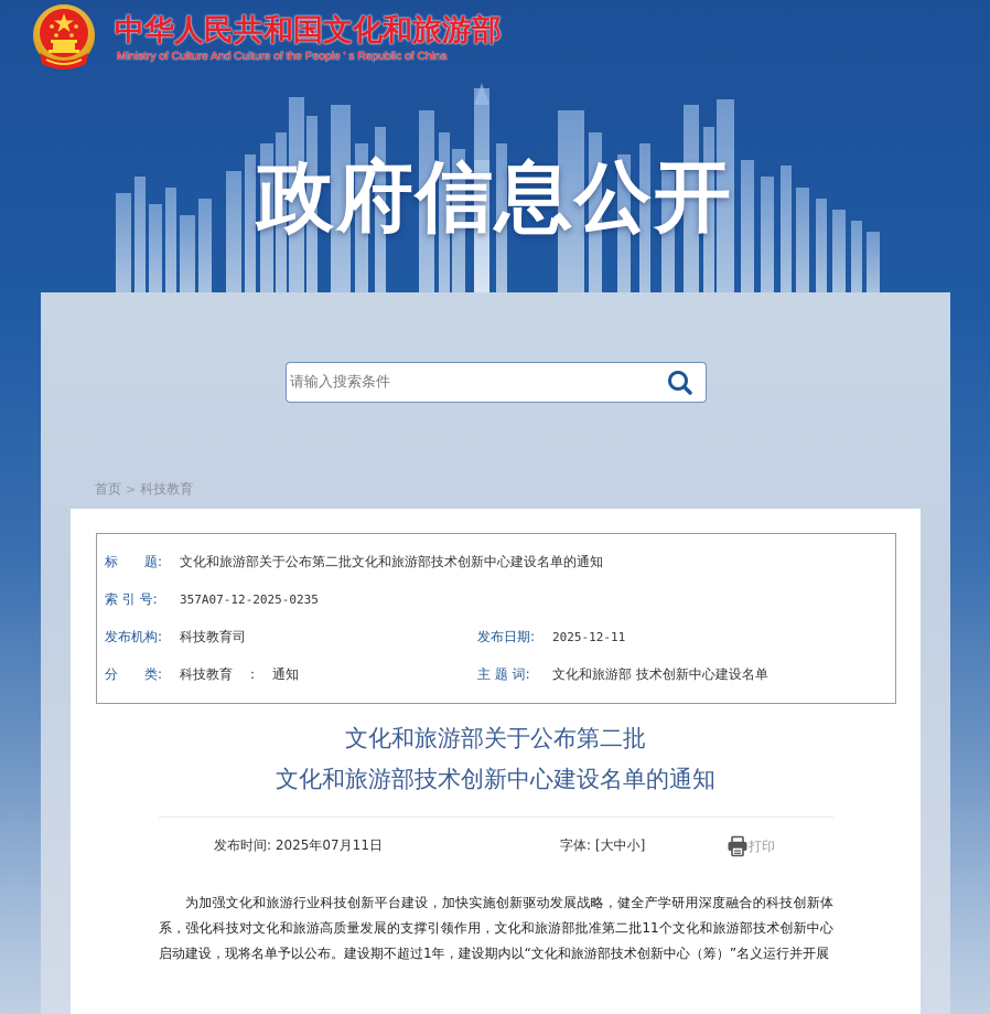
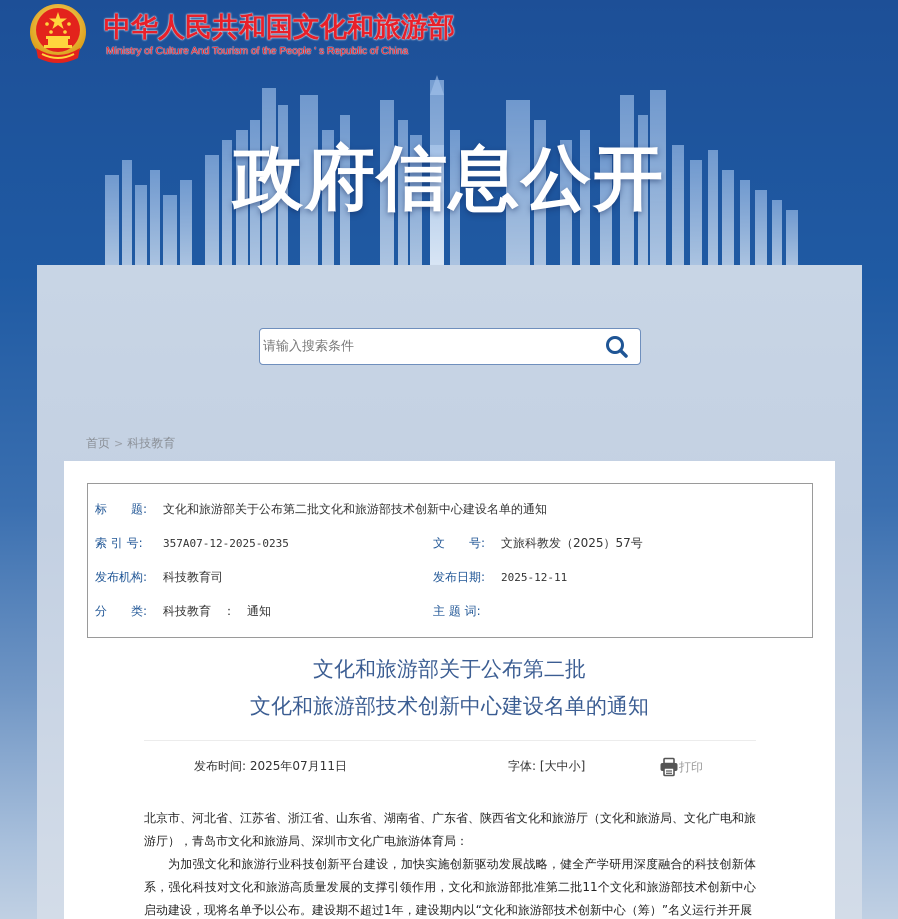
  中华人民共和国文化和旅游部
- Ministry of Culture And Culture of the People ' s Republic of China
+ Ministry of Culture And Tourism of the People ' s Republic of China
  政府信息公开
  请输入搜索条件
  首页
  >
  科技教育
  标 题:
  文化和旅游部关于公布第二批文化和旅游部技术创新中心建设名单的通知
  索 引 号:
  357A07-12-2025-0235
+ 文 号:
+ 文旅科教发（2025）57号
  发布机构:
  科技教育司
  发布日期:
  2025-12-11
  分 类:
  科技教育 ： 通知
  主 题 词:
- 文化和旅游部 技术创新中心建设名单
  文化和旅游部关于公布第二批
  文化和旅游部技术创新中心建设名单的通知
  发布时间: 2025年07月11日
  字体: [大中小]
  打印
+ 北京市、河北省、江苏省、浙江省、山东省、湖南省、广东省、陕西省文化和旅游厅（文化和旅游局、文化广电和旅游厅），青岛市文化和旅游局、深圳市文化广电旅游体育局：
  为加强文化和旅游行业科技创新平台建设，加快实施创新驱动发展战略，健全产学研用深度融合的科技创新体系，强化科技对文化和旅游高质量发展的支撑引领作用，文化和旅游部批准第二批11个文化和旅游部技术创新中心启动建设，现将名单予以公布。建设期不超过1年，建设期内以“文化和旅游部技术创新中心（筹）”名义运行并开展
